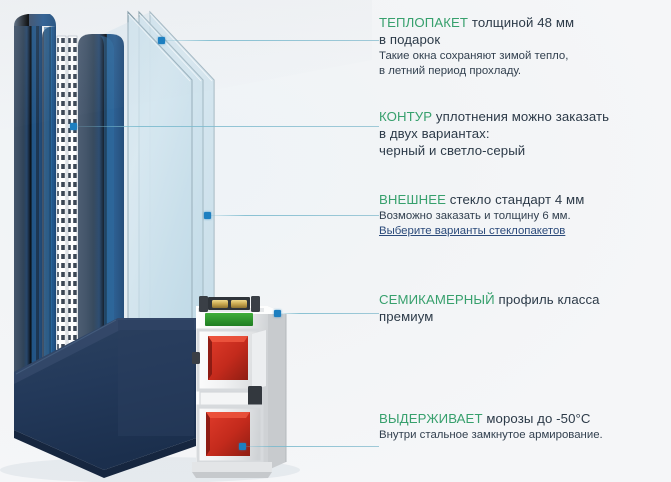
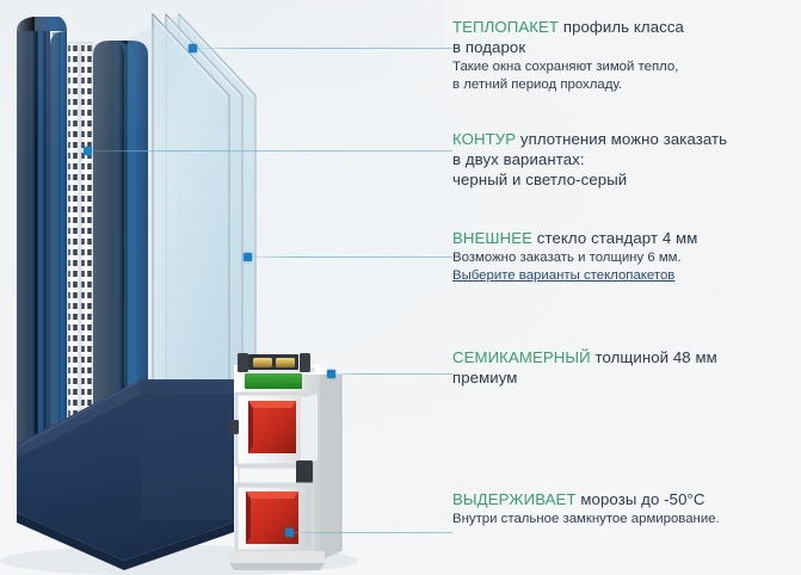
- ТЕПЛОПАКЕТ толщиной 48 мм
+ ТЕПЛОПАКЕТ профиль класса
  в подарок
  Такие окна сохраняют зимой тепло,
  в летний период прохладу.
  КОНТУР уплотнения можно заказать
  в двух вариантах:
  черный и светло-серый
  ВНЕШНЕЕ стекло стандарт 4 мм
  Возможно заказать и толщину 6 мм.
  Выберите варианты стеклопакетов
- СЕМИКАМЕРНЫЙ профиль класса
+ СЕМИКАМЕРНЫЙ толщиной 48 мм
  премиум
  ВЫДЕРЖИВАЕТ морозы до -50°C
  Внутри стальное замкнутое армирование.
